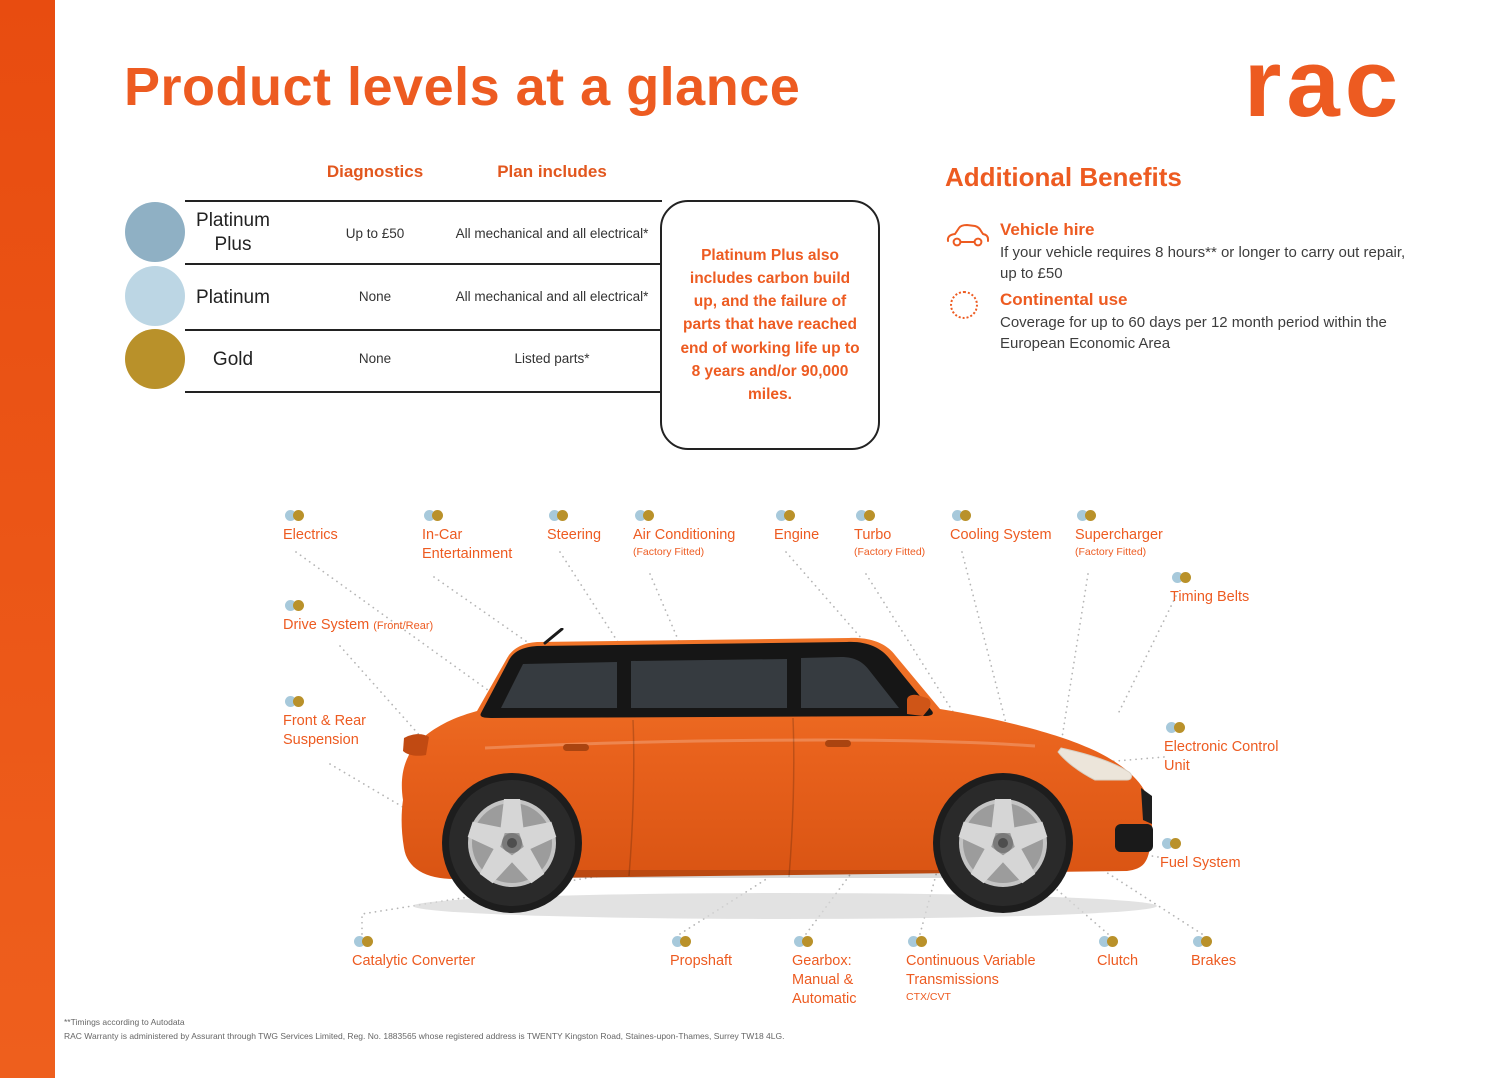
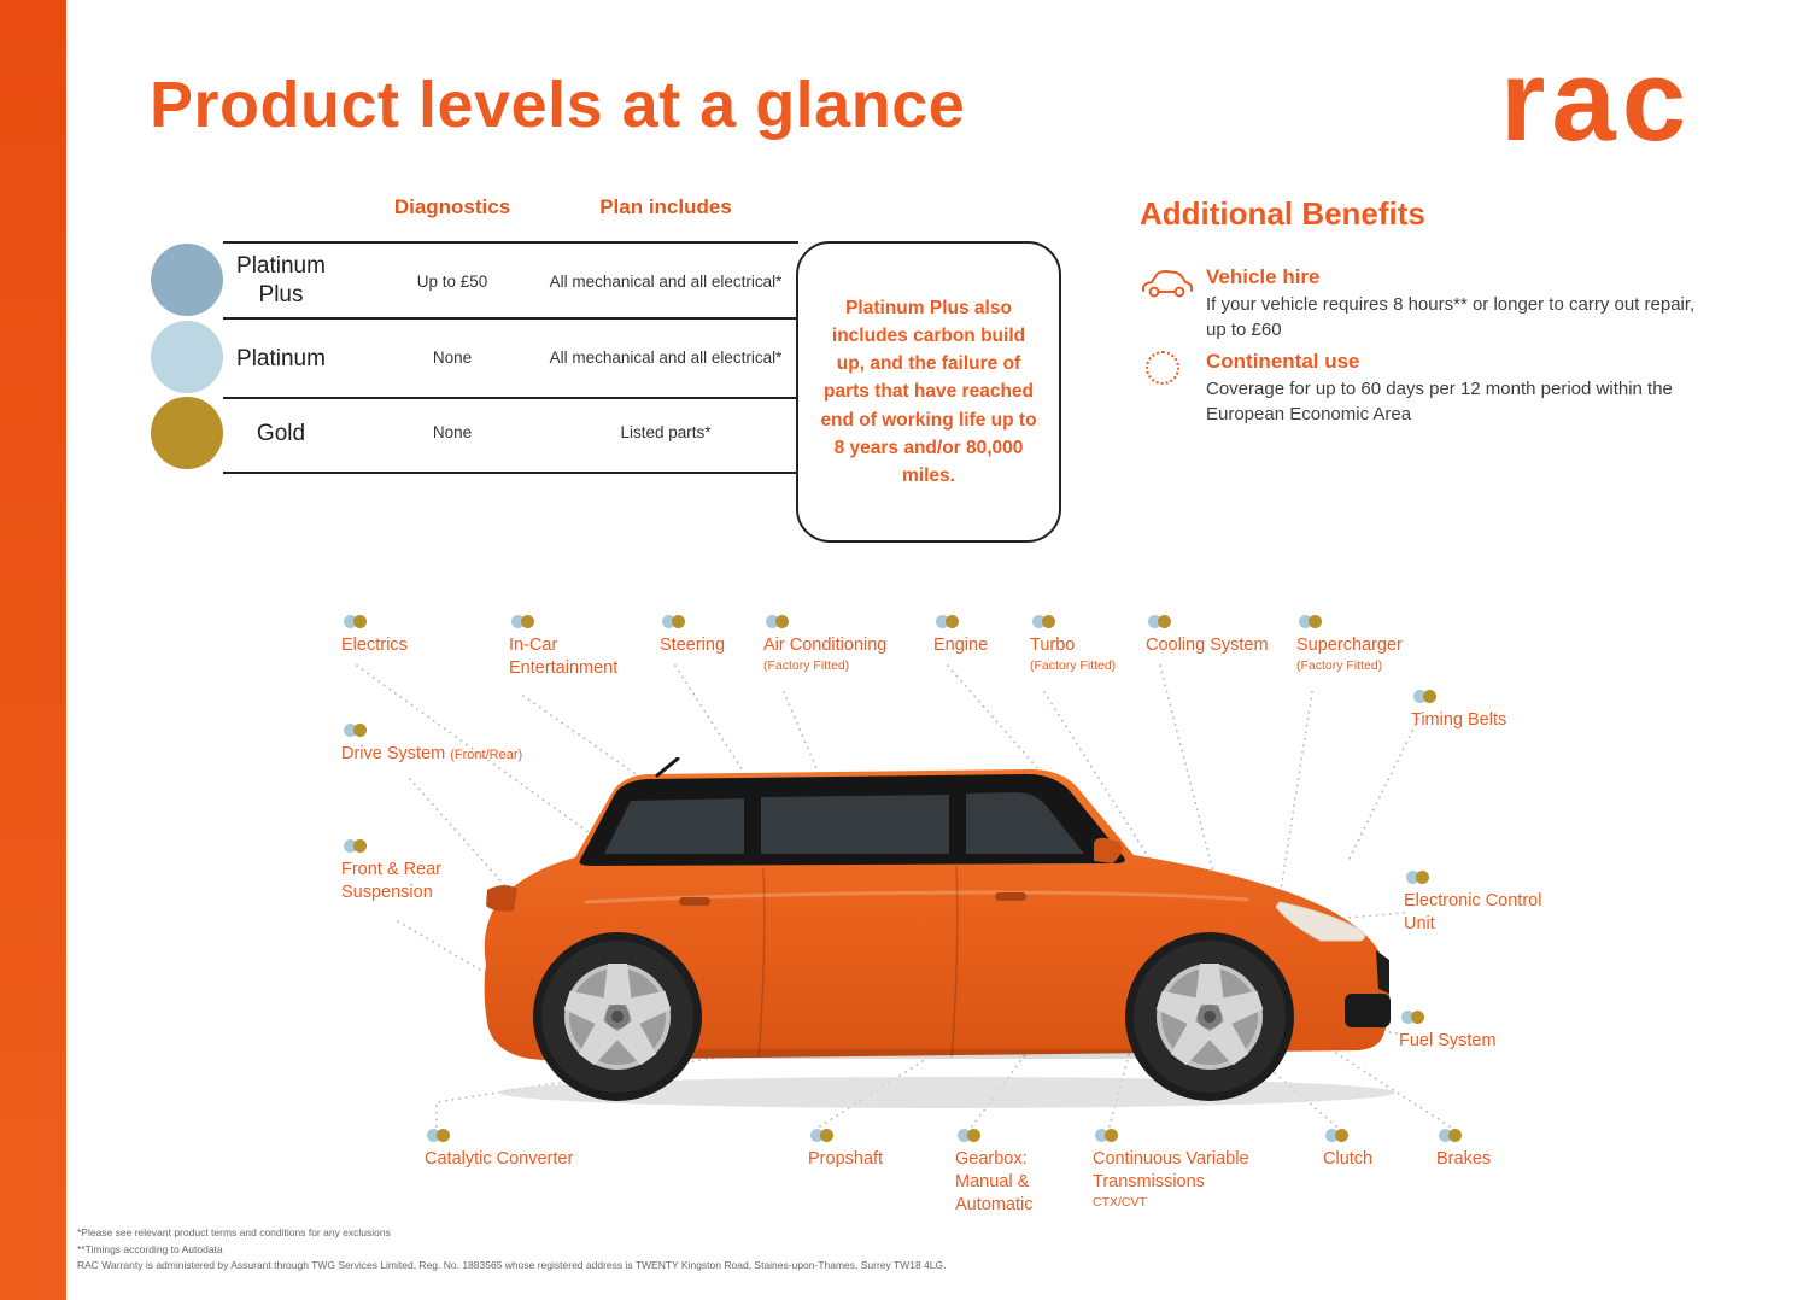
  Product levels at a glance
  rac
  Diagnostics
  Plan includes
  Platinum
  Plus
  Platinum
  Gold
  Up to £50
  None
  None
  All mechanical and all electrical*
  All mechanical and all electrical*
  Listed parts*
- Platinum Plus also includes carbon build up, and the failure of parts that have reached end of working life up to 8 years and/or 90,000 miles.
+ Platinum Plus also includes carbon build up, and the failure of parts that have reached end of working life up to 8 years and/or 80,000 miles.
  Additional Benefits
  Vehicle hire
- If your vehicle requires 8 hours** or longer to carry out repair, up to £50
+ If your vehicle requires 8 hours** or longer to carry out repair, up to £60
  Continental use
  Coverage for up to 60 days per 12 month period within the European Economic Area
  Electrics
  In-Car
  Entertainment
  Steering
  Air Conditioning
  (Factory Fitted)
  Engine
  Turbo
  (Factory Fitted)
  Cooling System
  Supercharger
  (Factory Fitted)
  Timing Belts
  Drive System (Front/Rear)
  Front & Rear
  Suspension
  Electronic Control
  Unit
  Fuel System
  Catalytic Converter
  Propshaft
  Gearbox:
  Manual &
  Automatic
  Continuous Variable
  Transmissions
  CTX/CVT
  Clutch
  Brakes
+ *Please see relevant product terms and conditions for any exclusions
  **Timings according to Autodata
  RAC Warranty is administered by Assurant through TWG Services Limited, Reg. No. 1883565 whose registered address is TWENTY Kingston Road, Staines-upon-Thames, Surrey TW18 4LG.
